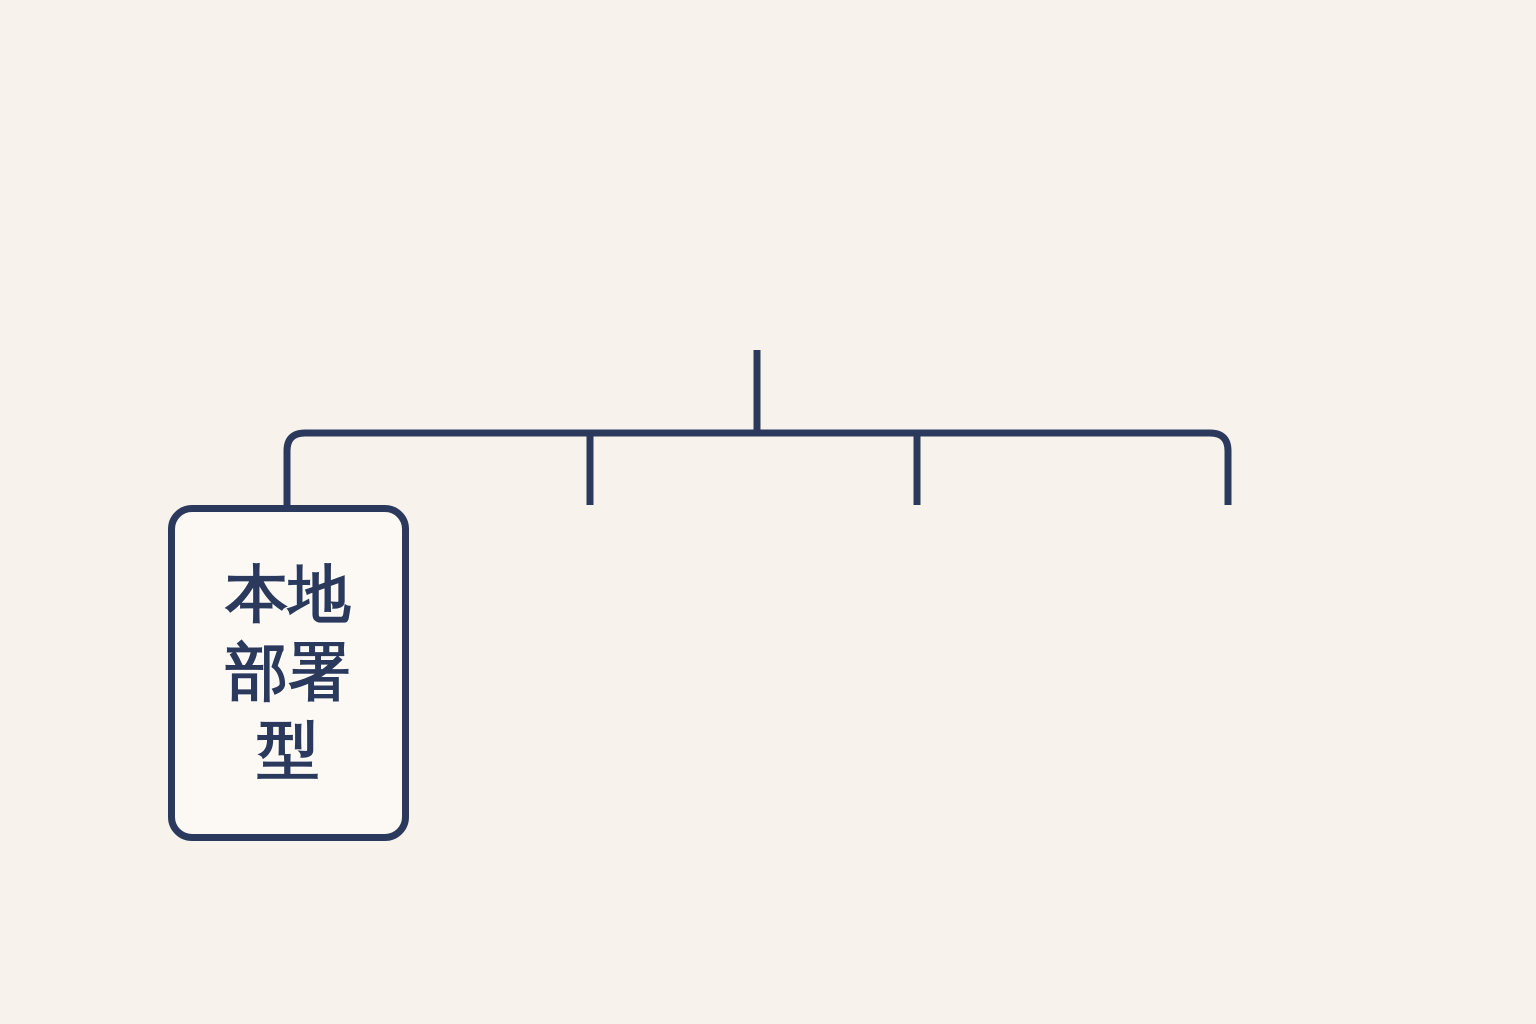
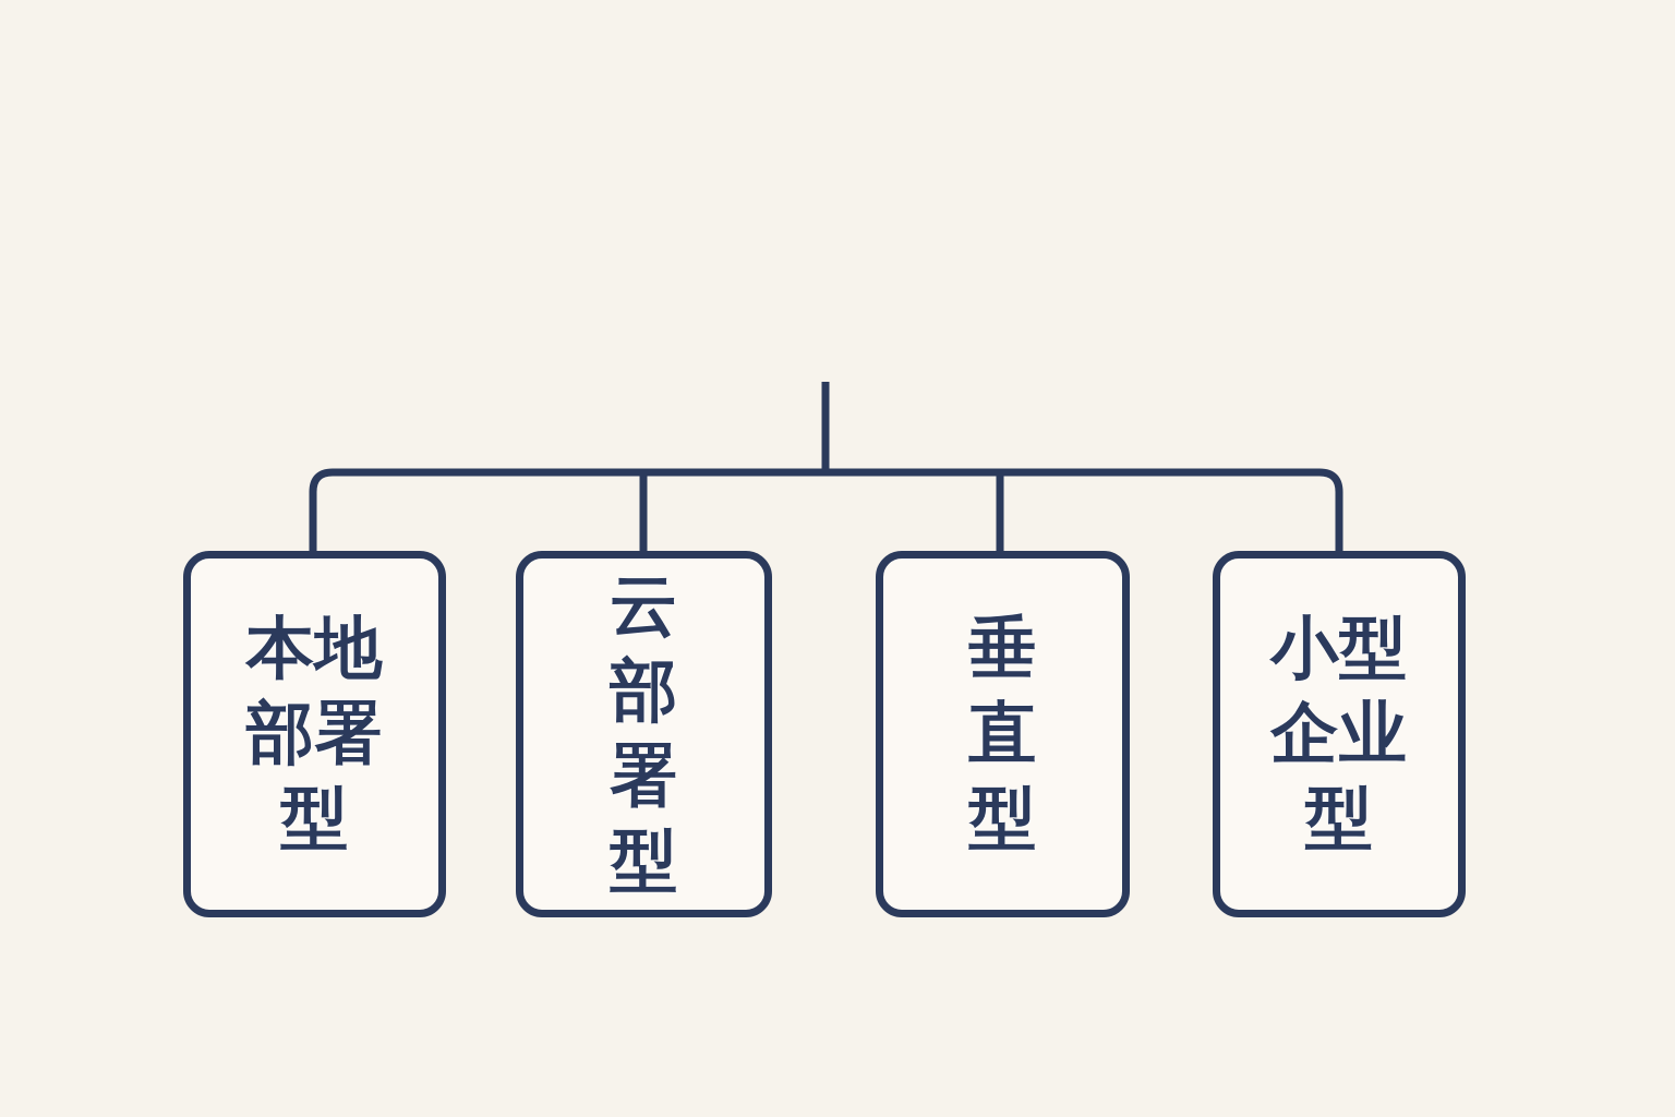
  本地部署型
+ 云部署型
+ 垂直型
+ 小型企业型
